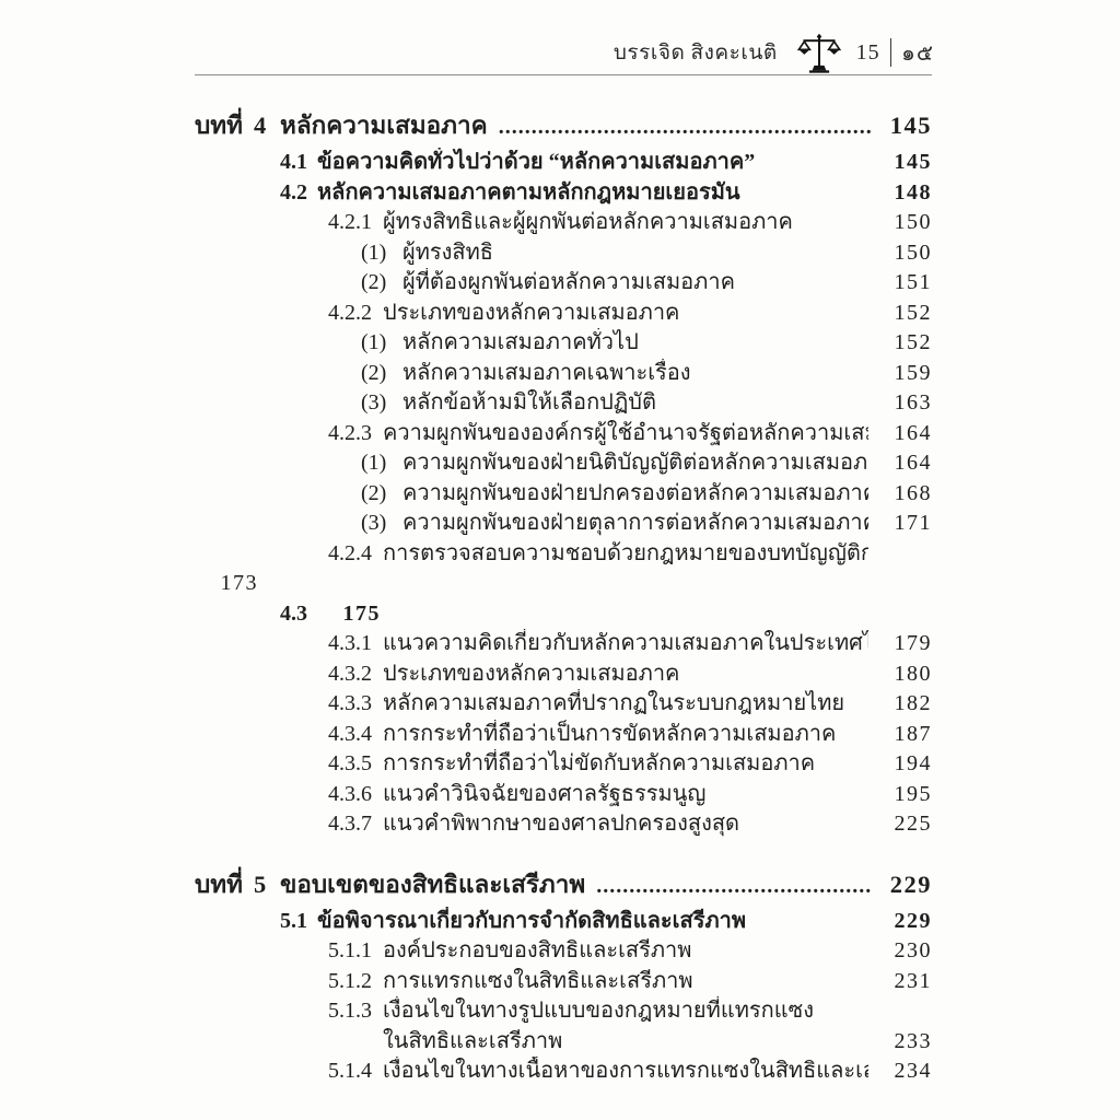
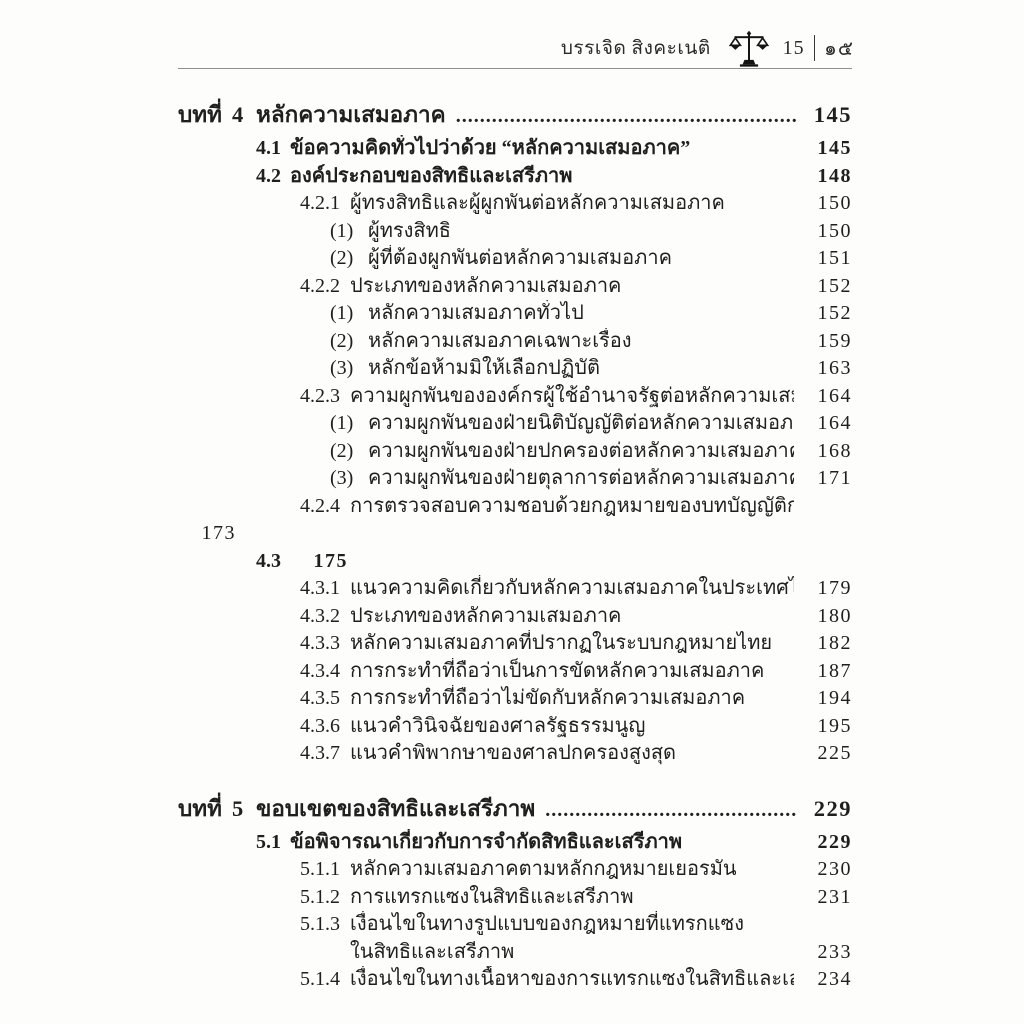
  บรรเจิด สิงคะเนติ
  15
  ๑๕
  บทที่
  4
  หลักความเสมอภาค
  145
  4.1
  ข้อความคิดทั่วไปว่าด้วย “หลักความเสมอภาค”
  145
  4.2
- หลักความเสมอภาคตามหลักกฎหมายเยอรมัน
+ องค์ประกอบของสิทธิและเสรีภาพ
  148
  4.2.1
  ผู้ทรงสิทธิและผู้ผูกพันต่อหลักความเสมอภาค
  150
  (1)
  ผู้ทรงสิทธิ
  150
  (2)
  ผู้ที่ต้องผูกพันต่อหลักความเสมอภาค
  151
  4.2.2
  ประเภทของหลักความเสมอภาค
  152
  (1)
  หลักความเสมอภาคทั่วไป
  152
  (2)
  หลักความเสมอภาคเฉพาะเรื่อง
  159
  (3)
  หลักข้อห้ามมิให้เลือกปฏิบัติ
  163
  4.2.3
  ความผูกพันขององค์กรผู้ใช้อำนาจรัฐต่อหลักความเส
  164
  (1)
  ความผูกพันของฝ่ายนิติบัญญัติต่อหลักความเสมอภ
  164
  (2)
  ความผูกพันของฝ่ายปกครองต่อหลักความเสมอภา
  168
  (3)
  ความผูกพันของฝ่ายตุลาการต่อหลักความเสมอภา
  171
  4.2.4
  การตรวจสอบความชอบด้วยกฎหมายของบทบัญญัติก
  173
  4.3
  175
  4.3.1
  แนวความคิดเกี่ยวกับหลักความเสมอภาคในประเทศไ
  179
  4.3.2
  ประเภทของหลักความเสมอภาค
  180
  4.3.3
  หลักความเสมอภาคที่ปรากฏในระบบกฎหมายไทย
  182
  4.3.4
  การกระทำที่ถือว่าเป็นการขัดหลักความเสมอภาค
  187
  4.3.5
  การกระทำที่ถือว่าไม่ขัดกับหลักความเสมอภาค
  194
  4.3.6
  แนวคำวินิจฉัยของศาลรัฐธรรมนูญ
  195
  4.3.7
  แนวคำพิพากษาของศาลปกครองสูงสุด
  225
  บทที่
  5
  ขอบเขตของสิทธิและเสรีภาพ
  229
  5.1
  ข้อพิจารณาเกี่ยวกับการจำกัดสิทธิและเสรีภาพ
  229
  5.1.1
- องค์ประกอบของสิทธิและเสรีภาพ
+ หลักความเสมอภาคตามหลักกฎหมายเยอรมัน
  230
  5.1.2
  การแทรกแซงในสิทธิและเสรีภาพ
  231
  5.1.3
  เงื่อนไขในทางรูปแบบของกฎหมายที่แทรกแซง
  ในสิทธิและเสรีภาพ
  233
  5.1.4
  เงื่อนไขในทางเนื้อหาของการแทรกแซงในสิทธิและเ
  234
